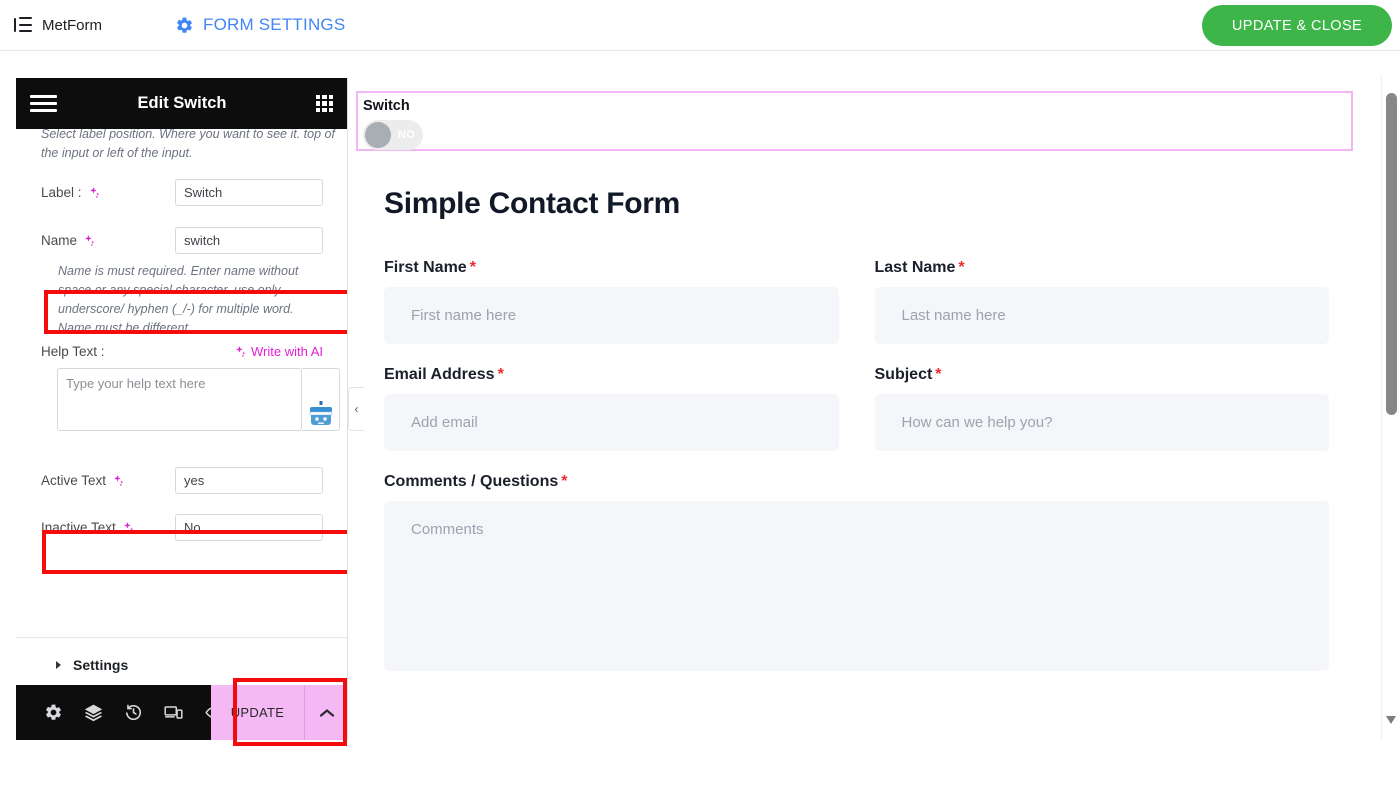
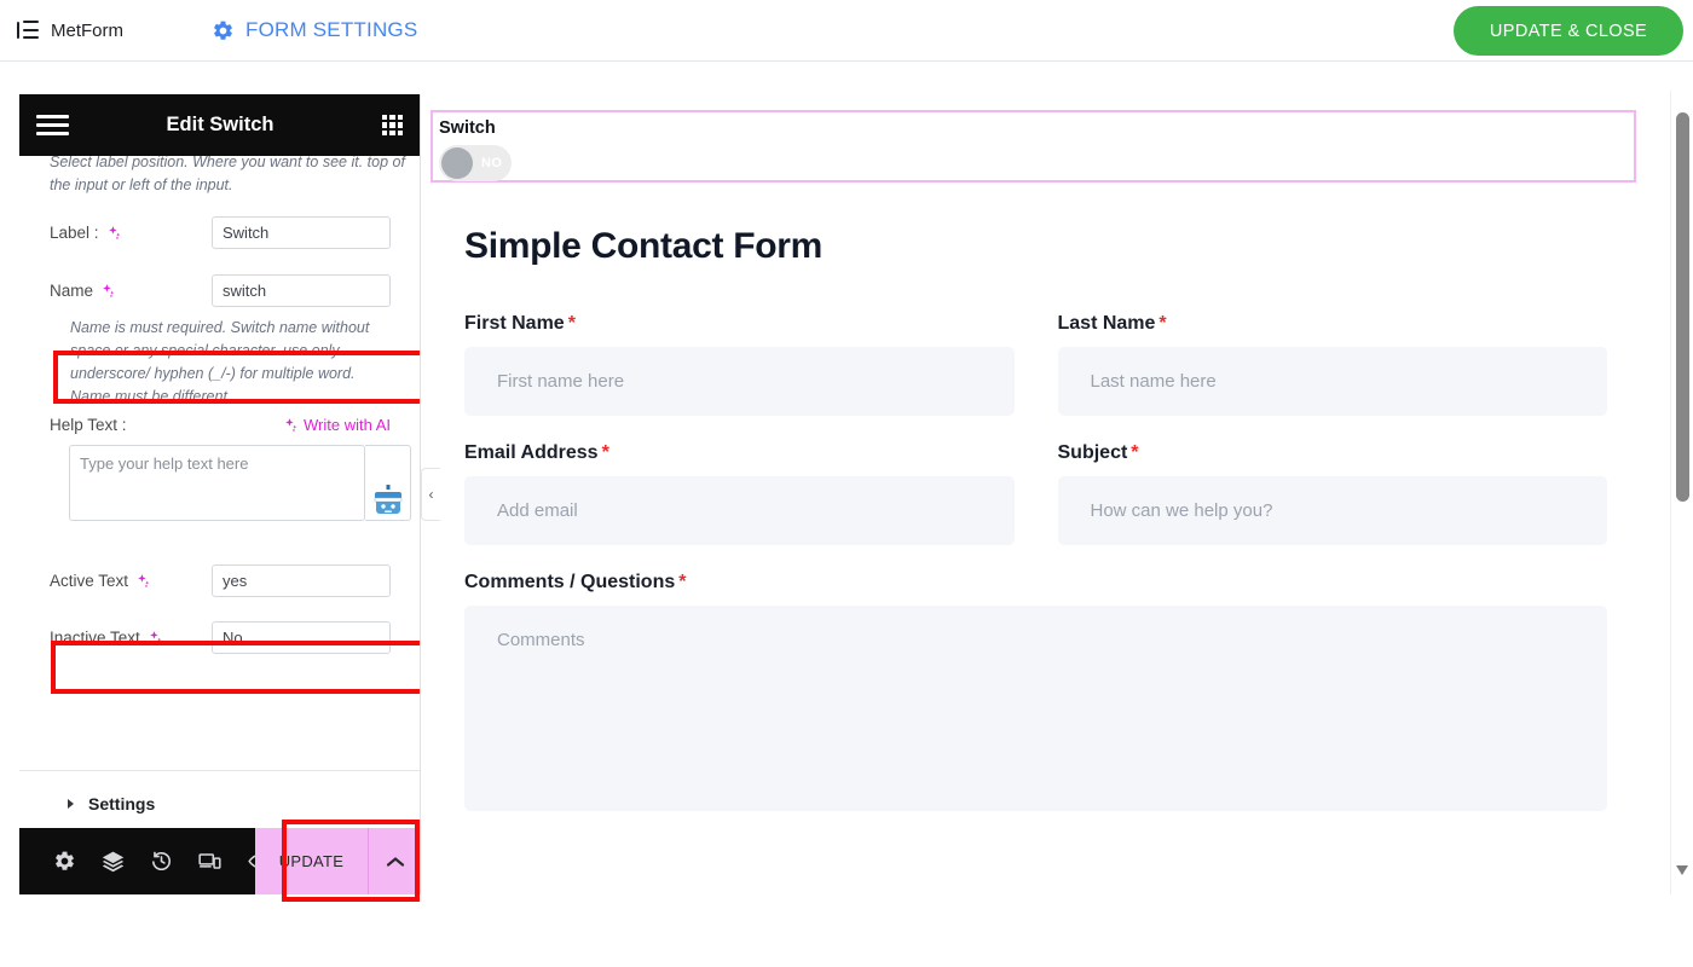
  MetForm
  FORM SETTINGS
  UPDATE & CLOSE
  Edit Switch
  Select label position. Where you want to see it. top of the input or left of the input.
  Label :
  Switch
  Name
  switch
- Name is must required. Enter name without space or any special character. use only underscore/ hyphen (_/-) for multiple word. Name must be different.
+ Name is must required. Switch name without space or any special character. use only underscore/ hyphen (_/-) for multiple word. Name must be different.
  Help Text :
  Write with AI
  Type your help text here
  Active Text
  yes
  Inactive Text
  No
  Settings
  UPDATE
  ‹
  Switch
  Simple Contact Form
  First Name *
  First name here
  Last Name *
  Last name here
  Email Address *
  Add email
  Subject *
  How can we help you?
  Comments / Questions *
  Comments
